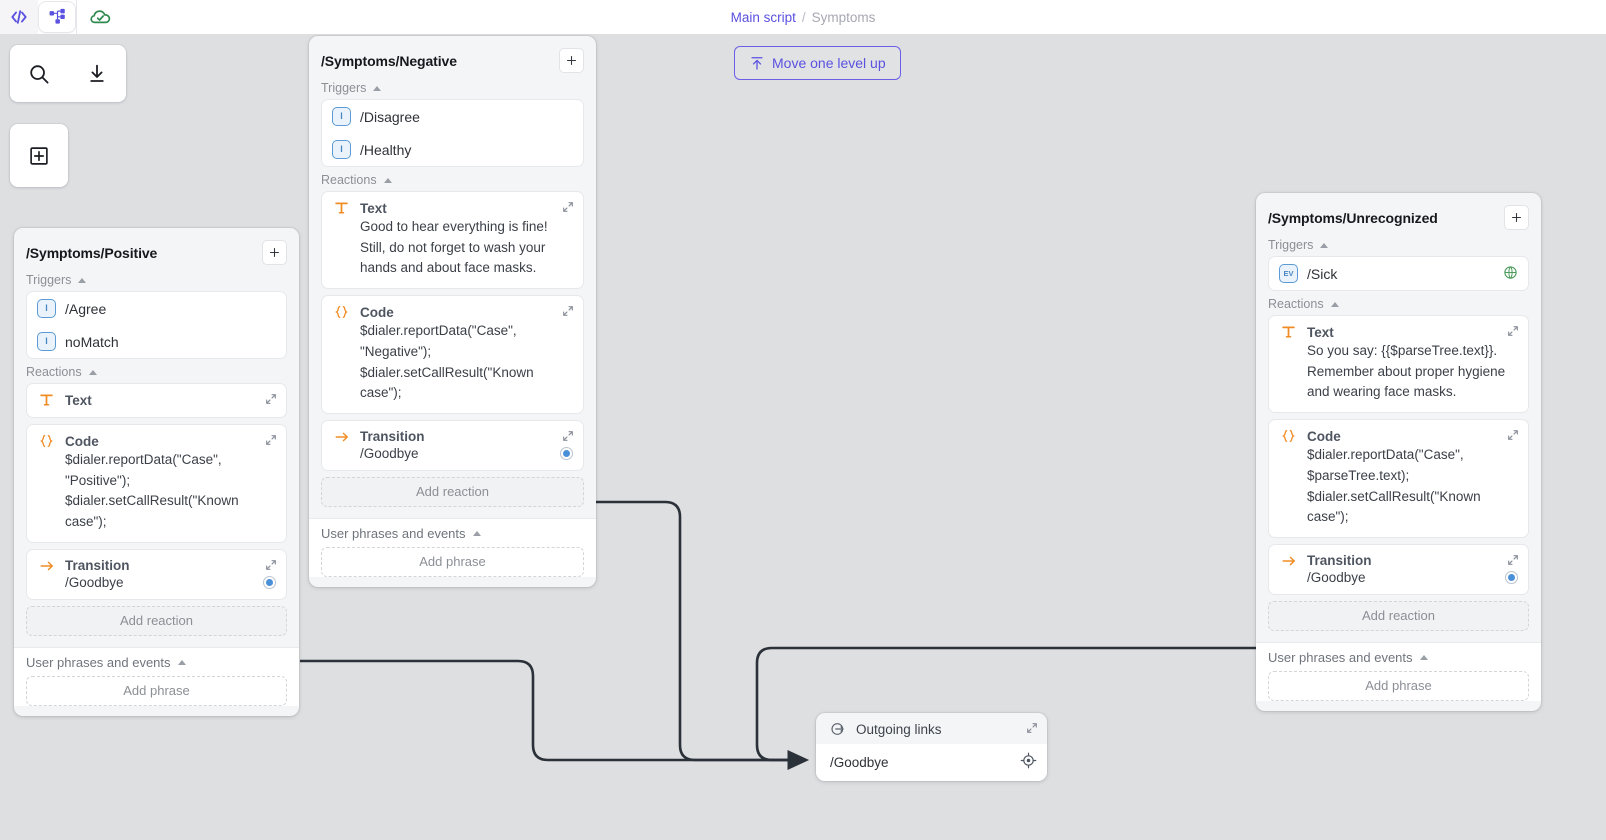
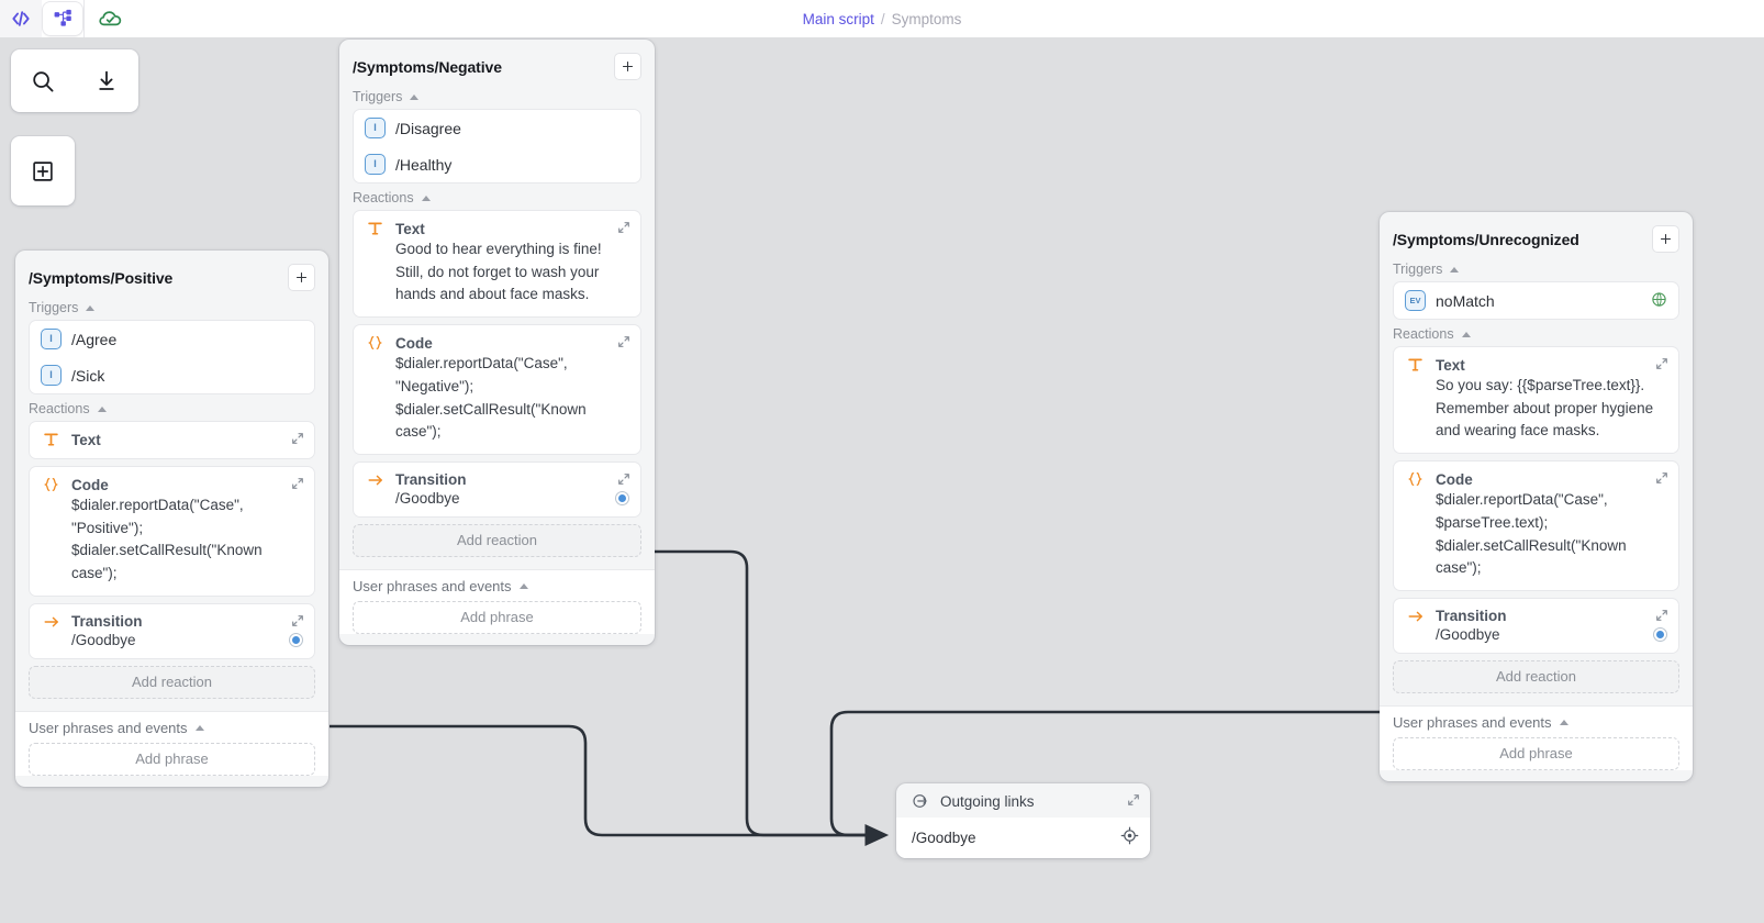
  Main script
  /
  Symptoms
- Move one level up
  /Symptoms/Positive
  Triggers
  I
  /Agree
  I
- noMatch
+ /Sick
  Reactions
  Text
  Code
  $dialer.reportData("Case", "Positive");
  $dialer.setCallResult("Known case");
  Transition
  /Goodbye
  Add reaction
  User phrases and events
  Add phrase
  /Symptoms/Negative
  Triggers
  I
  /Disagree
  I
  /Healthy
  Reactions
  Text
  Good to hear everything is fine! Still, do not forget to wash your hands and about face masks.
  Code
  $dialer.reportData("Case", "Negative");
  $dialer.setCallResult("Known case");
  Transition
  /Goodbye
  Add reaction
  User phrases and events
  Add phrase
  /Symptoms/Unrecognized
  Triggers
  EV
- /Sick
+ noMatch
  Reactions
  Text
  So you say: {{$parseTree.text}}. Remember about proper hygiene and wearing face masks.
  Code
  $dialer.reportData("Case", $parseTree.text);
  $dialer.setCallResult("Known case");
  Transition
  /Goodbye
  Add reaction
  User phrases and events
  Add phrase
  Outgoing links
  /Goodbye
